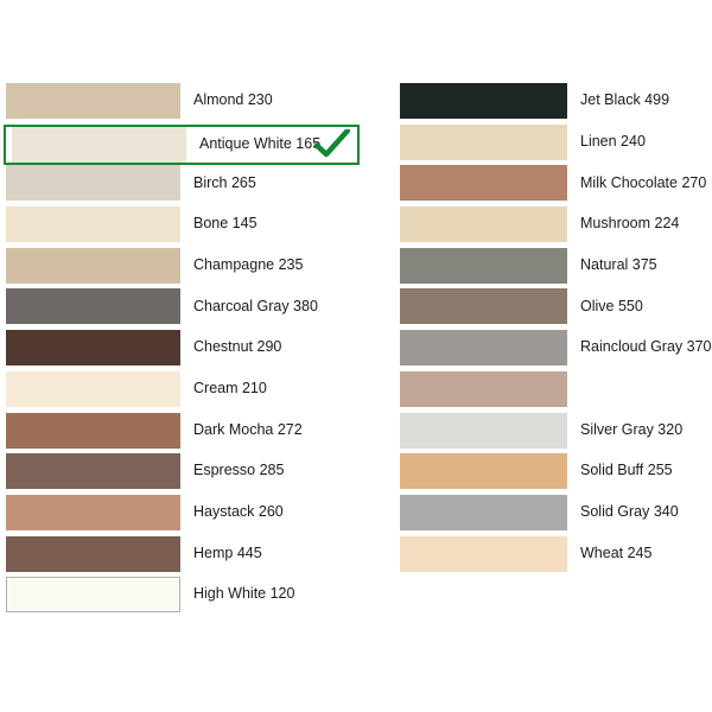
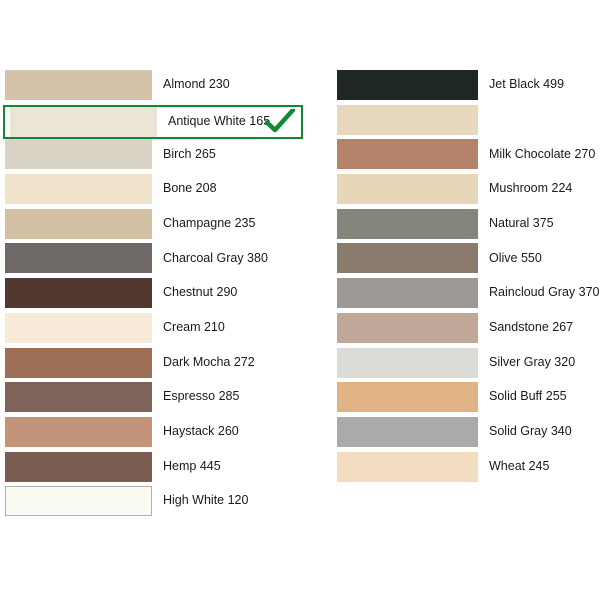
  Almond 230
  Antique White 16
  Birch 265
- Bone 145
+ Bone 208
  Champagne 235
  Charcoal Gray 380
  Chestnut 290
  Cream 210
  Dark Mocha 272
  Espresso 285
  Haystack 260
  Hemp 445
  High White 120
  Jet Black 499
- Linen 240
  Milk Chocolate 270
  Mushroom 224
  Natural 375
  Olive 550
  Raincloud Gray 370
+ Sandstone 267
  Silver Gray 320
  Solid Buff 255
  Solid Gray 340
  Wheat 245
